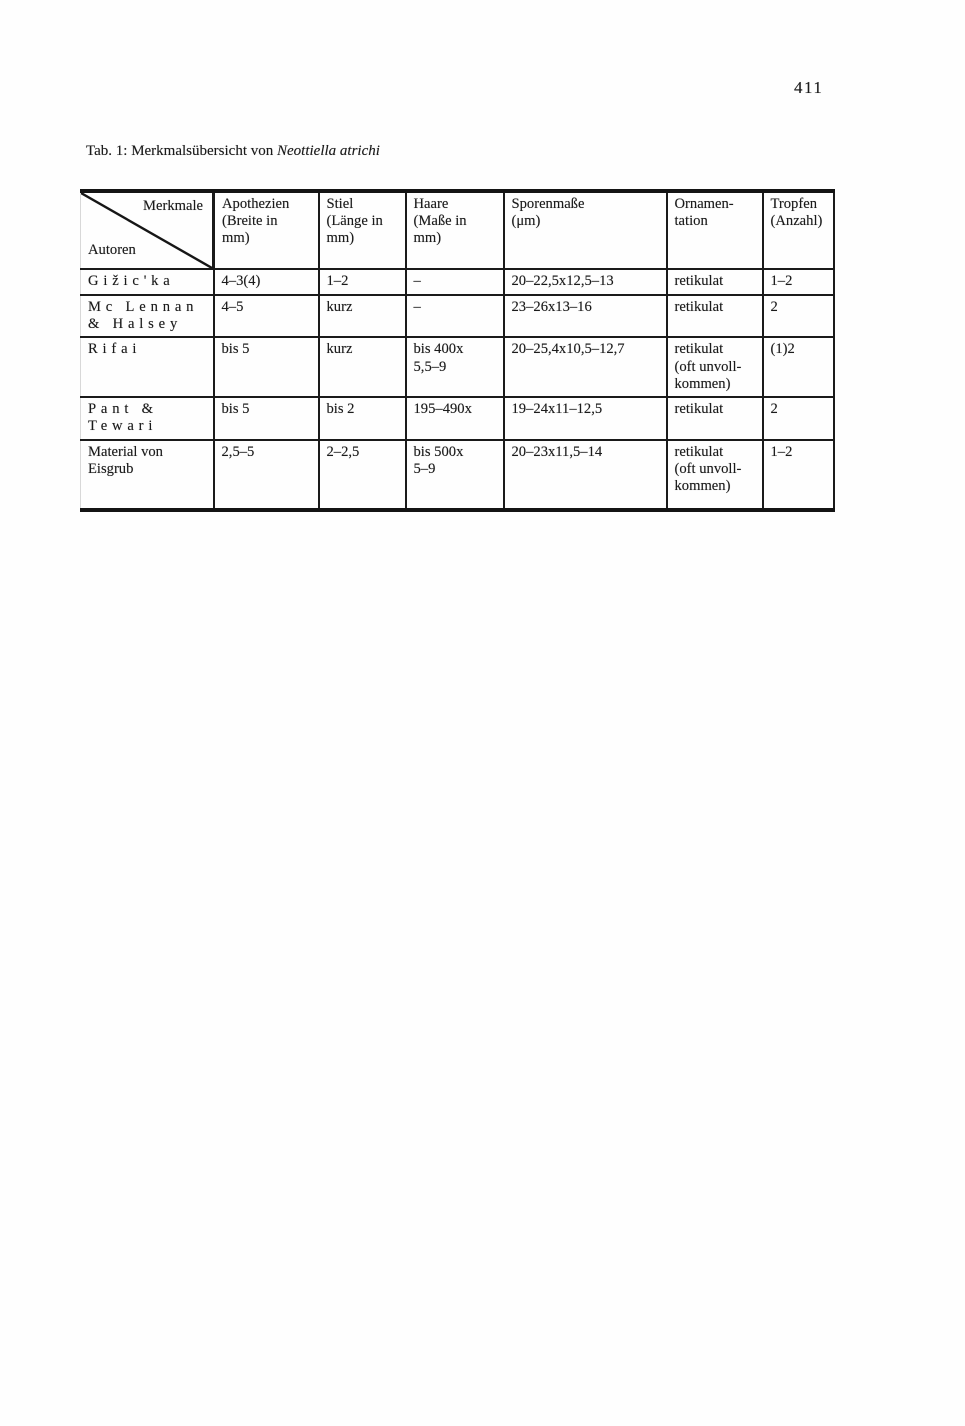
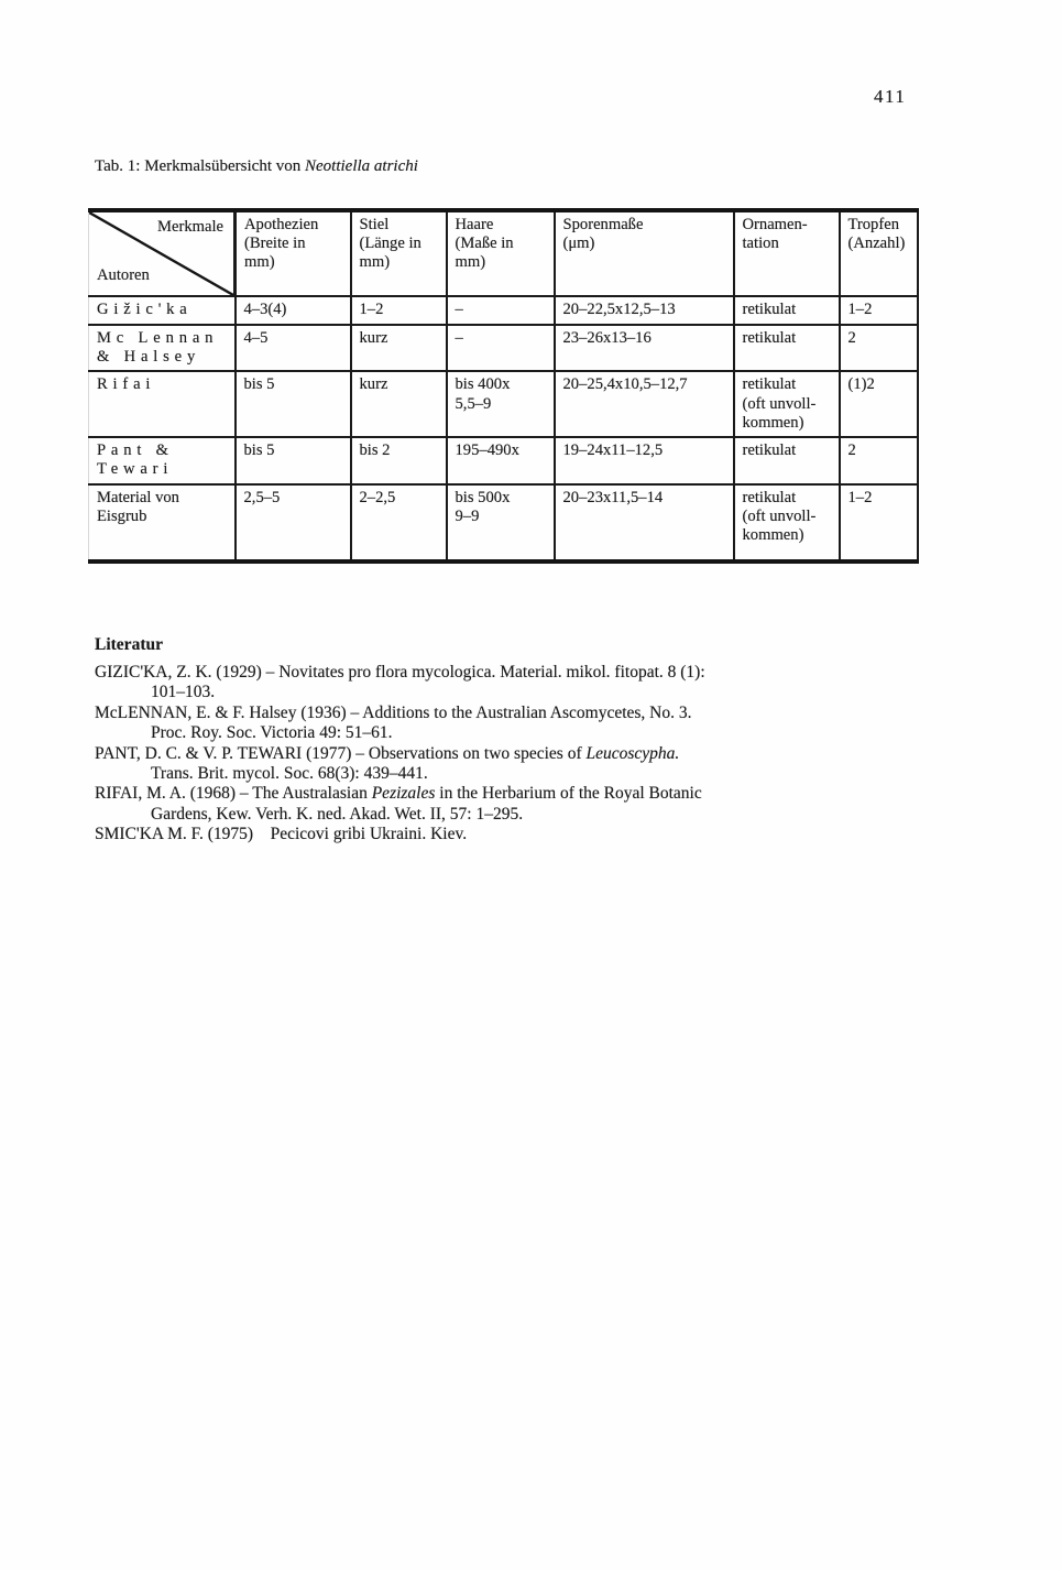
  411
  Tab. 1: Merkmalsübersicht von Neottiella atrichi
  Merkmale Autoren	Apothezien (Breite in mm)	Stiel (Länge in mm)	Haare (Maße in mm)	Sporenmaße (μm)	Ornamen- tation	Tropfen (Anzahl)
  Gižic'ka	4–3(4)	1–2	–	20–22,5x12,5–13	retikulat	1–2
  Mc Lennan & Halsey	4–5	kurz	–	23–26x13–16	retikulat	2
  Rifai	bis 5	kurz	bis 400x 5,5–9	20–25,4x10,5–12,7	retikulat (oft unvoll- kommen)	(1)2
  Pant & Tewari	bis 5	bis 2	195–490x	19–24x11–12,5	retikulat	2
- Material von Eisgrub	2,5–5	2–2,5	bis 500x 5–9	20–23x11,5–14	retikulat (oft unvoll- kommen)	1–2
+ Material von Eisgrub	2,5–5	2–2,5	bis 500x 9–9	20–23x11,5–14	retikulat (oft unvoll- kommen)	1–2
+ Literatur
+ GIZIC'KA, Z. K. (1929) – Novitates pro flora mycologica. Material. mikol. fitopat. 8 (1):
+ 101–103.
+ McLENNAN, E. & F. Halsey (1936) – Additions to the Australian Ascomycetes, No. 3.
+ Proc. Roy. Soc. Victoria 49: 51–61.
+ PANT, D. C. & V. P. TEWARI (1977) – Observations on two species of Leucoscypha.
+ Trans. Brit. mycol. Soc. 68(3): 439–441.
+ RIFAI, M. A. (1968) – The Australasian Pezizales in the Herbarium of the Royal Botanic
+ Gardens, Kew. Verh. K. ned. Akad. Wet. II, 57: 1–295.
+ SMIC'KA M. F. (1975) Pecicovi gribi Ukraini. Kiev.
